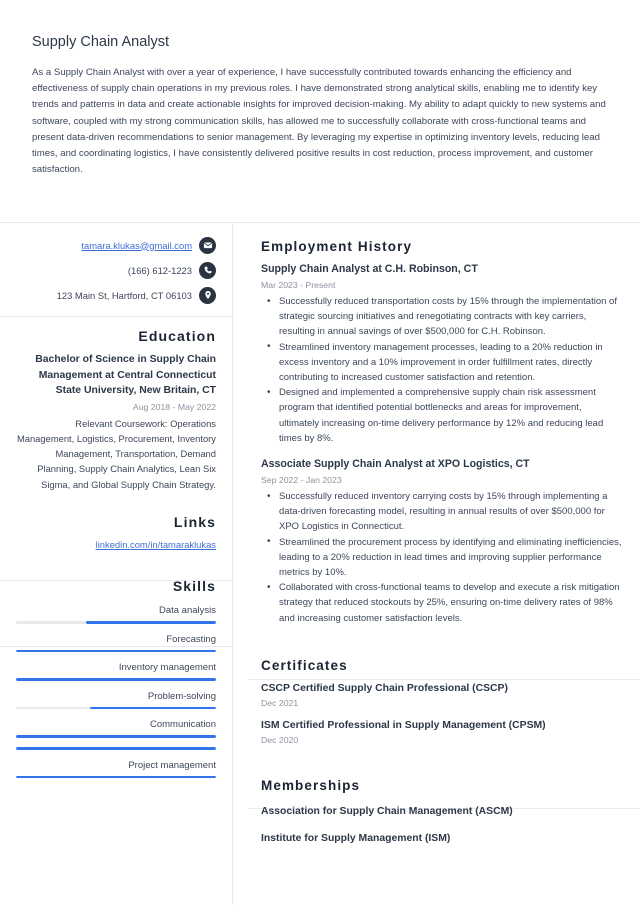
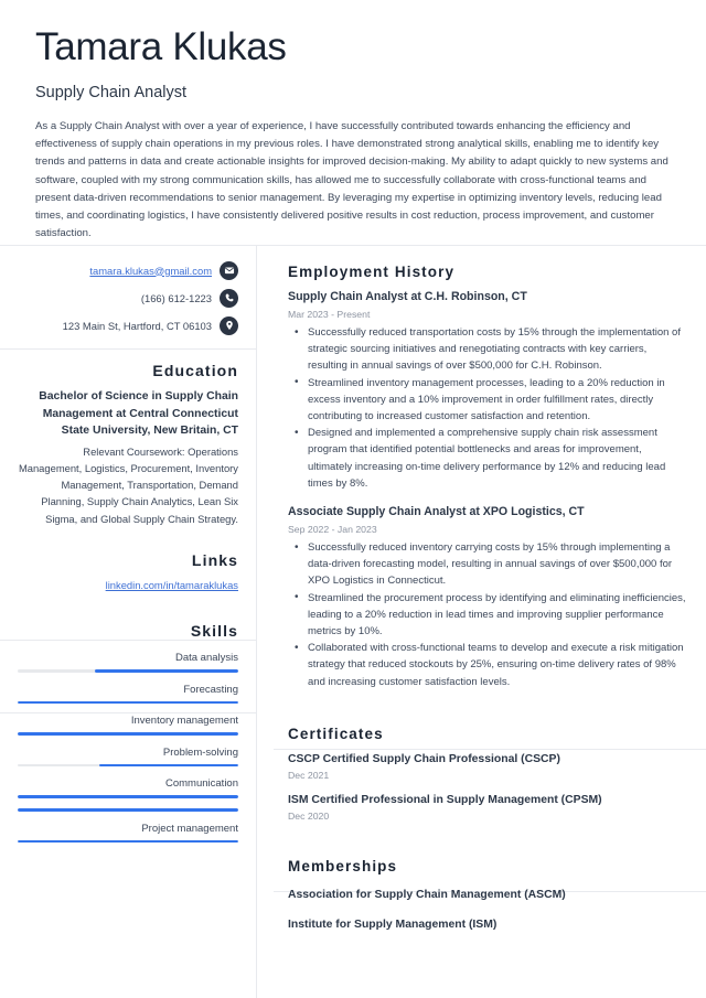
+ Tamara Klukas
  Supply Chain Analyst
  As a Supply Chain Analyst with over a year of experience, I have successfully contributed towards enhancing the efficiency and effectiveness of supply chain operations in my previous roles. I have demonstrated strong analytical skills, enabling me to identify key trends and patterns in data and create actionable insights for improved decision-making. My ability to adapt quickly to new systems and software, coupled with my strong communication skills, has allowed me to successfully collaborate with cross-functional teams and present data-driven recommendations to senior management. By leveraging my expertise in optimizing inventory levels, reducing lead times, and coordinating logistics, I have consistently delivered positive results in cost reduction, process improvement, and customer satisfaction.
  tamara.klukas@gmail.com
  (166) 612-1223
  123 Main St, Hartford, CT 06103
  Education
  Bachelor of Science in Supply Chain Management at Central Connecticut State University, New Britain, CT
- Aug 2018 - May 2022
  Relevant Coursework: Operations Management, Logistics, Procurement, Inventory Management, Transportation, Demand Planning, Supply Chain Analytics, Lean Six Sigma, and Global Supply Chain Strategy.
  Links
  linkedin.com/in/tamaraklukas
  Skills
  Data analysis
  Forecasting
  Inventory management
  Problem-solving
  Communication
  Project management
  Employment History
  Supply Chain Analyst at C.H. Robinson, CT
  Mar 2023 - Present
  Successfully reduced transportation costs by 15% through the implementation of strategic sourcing initiatives and renegotiating contracts with key carriers, resulting in annual savings of over $500,000 for C.H. Robinson.
  Streamlined inventory management processes, leading to a 20% reduction in excess inventory and a 10% improvement in order fulfillment rates, directly contributing to increased customer satisfaction and retention.
  Designed and implemented a comprehensive supply chain risk assessment program that identified potential bottlenecks and areas for improvement, ultimately increasing on-time delivery performance by 12% and reducing lead times by 8%.
  Associate Supply Chain Analyst at XPO Logistics, CT
  Sep 2022 - Jan 2023
- Successfully reduced inventory carrying costs by 15% through implementing a data-driven forecasting model, resulting in annual results of over $500,000 for XPO Logistics in Connecticut.
+ Successfully reduced inventory carrying costs by 15% through implementing a data-driven forecasting model, resulting in annual savings of over $500,000 for XPO Logistics in Connecticut.
  Streamlined the procurement process by identifying and eliminating inefficiencies, leading to a 20% reduction in lead times and improving supplier performance metrics by 10%.
  Collaborated with cross-functional teams to develop and execute a risk mitigation strategy that reduced stockouts by 25%, ensuring on-time delivery rates of 98% and increasing customer satisfaction levels.
  Certificates
  CSCP Certified Supply Chain Professional (CSCP)
  Dec 2021
  ISM Certified Professional in Supply Management (CPSM)
  Dec 2020
  Memberships
  Association for Supply Chain Management (ASCM)
  Institute for Supply Management (ISM)
